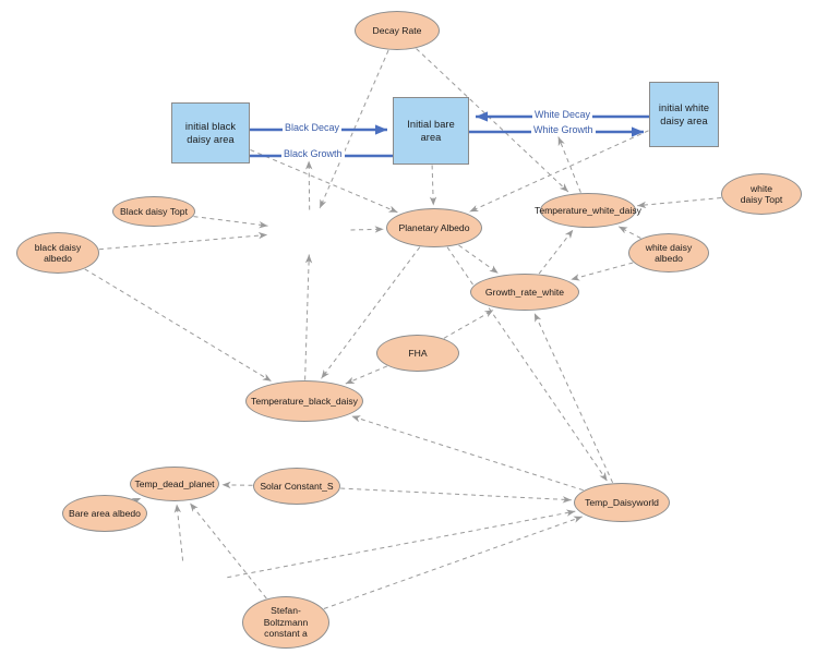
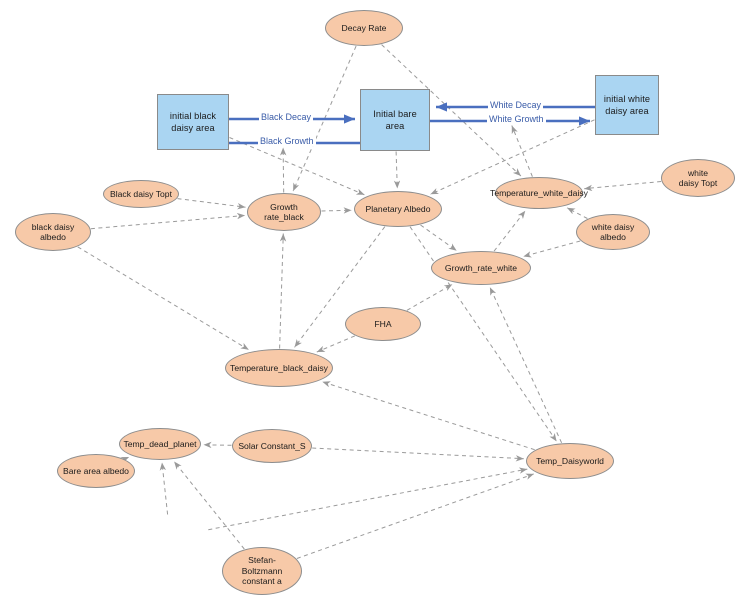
  initial black
  daisy area
  Initial bare
  area
  initial white
  daisy area
  Decay Rate
  Black daisy Topt
  black daisy
  albedo
+ Growth
+ rate_black
  Planetary Albedo
  Temperature_white_daisy
  white
  daisy Topt
  white daisy
  albedo
  Growth_rate_white
  FHA
  Temperature_black_daisy
  Temp_dead_planet
  Solar Constant_S
  Bare area albedo
  Stefan-
  Boltzmann
  constant a
  Temp_Daisyworld
  Black Decay
  Black Growth
  White Decay
  White Growth
